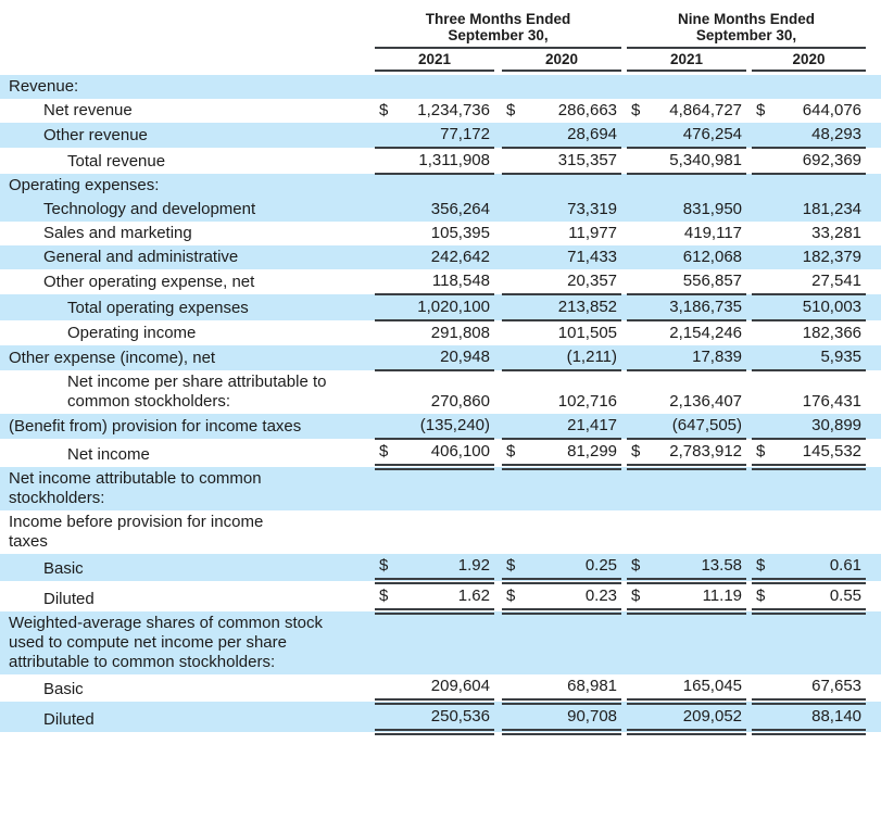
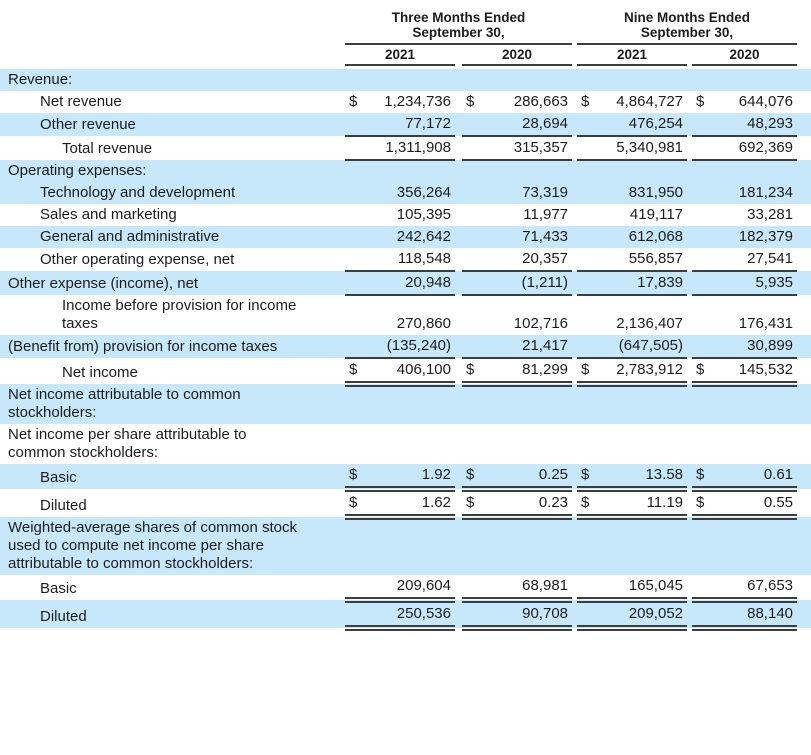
  	Three Months Ended September 30,		Nine Months Ended September 30,
  	2021		2020		2021		2020
  Revenue:
  Net revenue	$ 1,234,736		$ 286,663		$ 4,864,727		$ 644,076
  Other revenue	77,172		28,694		476,254		48,293
  Total revenue	1,311,908		315,357		5,340,981		692,369
  Operating expenses:
  Technology and development	356,264		73,319		831,950		181,234
  Sales and marketing	105,395		11,977		419,117		33,281
  General and administrative	242,642		71,433		612,068		182,379
  Other operating expense, net	118,548		20,357		556,857		27,541
- Total operating expenses	1,020,100		213,852		3,186,735		510,003
- Operating income	291,808		101,505		2,154,246		182,366
  Other expense (income), net	20,948		(1,211)		17,839		5,935
- Net income per share attributable to common stockholders:	270,860		102,716		2,136,407		176,431
+ Income before provision for income taxes	270,860		102,716		2,136,407		176,431
  (Benefit from) provision for income taxes	(135,240)		21,417		(647,505)		30,899
  Net income	$ 406,100		$ 81,299		$ 2,783,912		$ 145,532
  Net income attributable to common stockholders:
- Income before provision for income taxes
+ Net income per share attributable to common stockholders:
  Basic	$ 1.92		$ 0.25		$ 13.58		$ 0.61
  Diluted	$ 1.62		$ 0.23		$ 11.19		$ 0.55
  Weighted-average shares of common stock used to compute net income per share attributable to common stockholders:
  Basic	209,604		68,981		165,045		67,653
  Diluted	250,536		90,708		209,052		88,140
